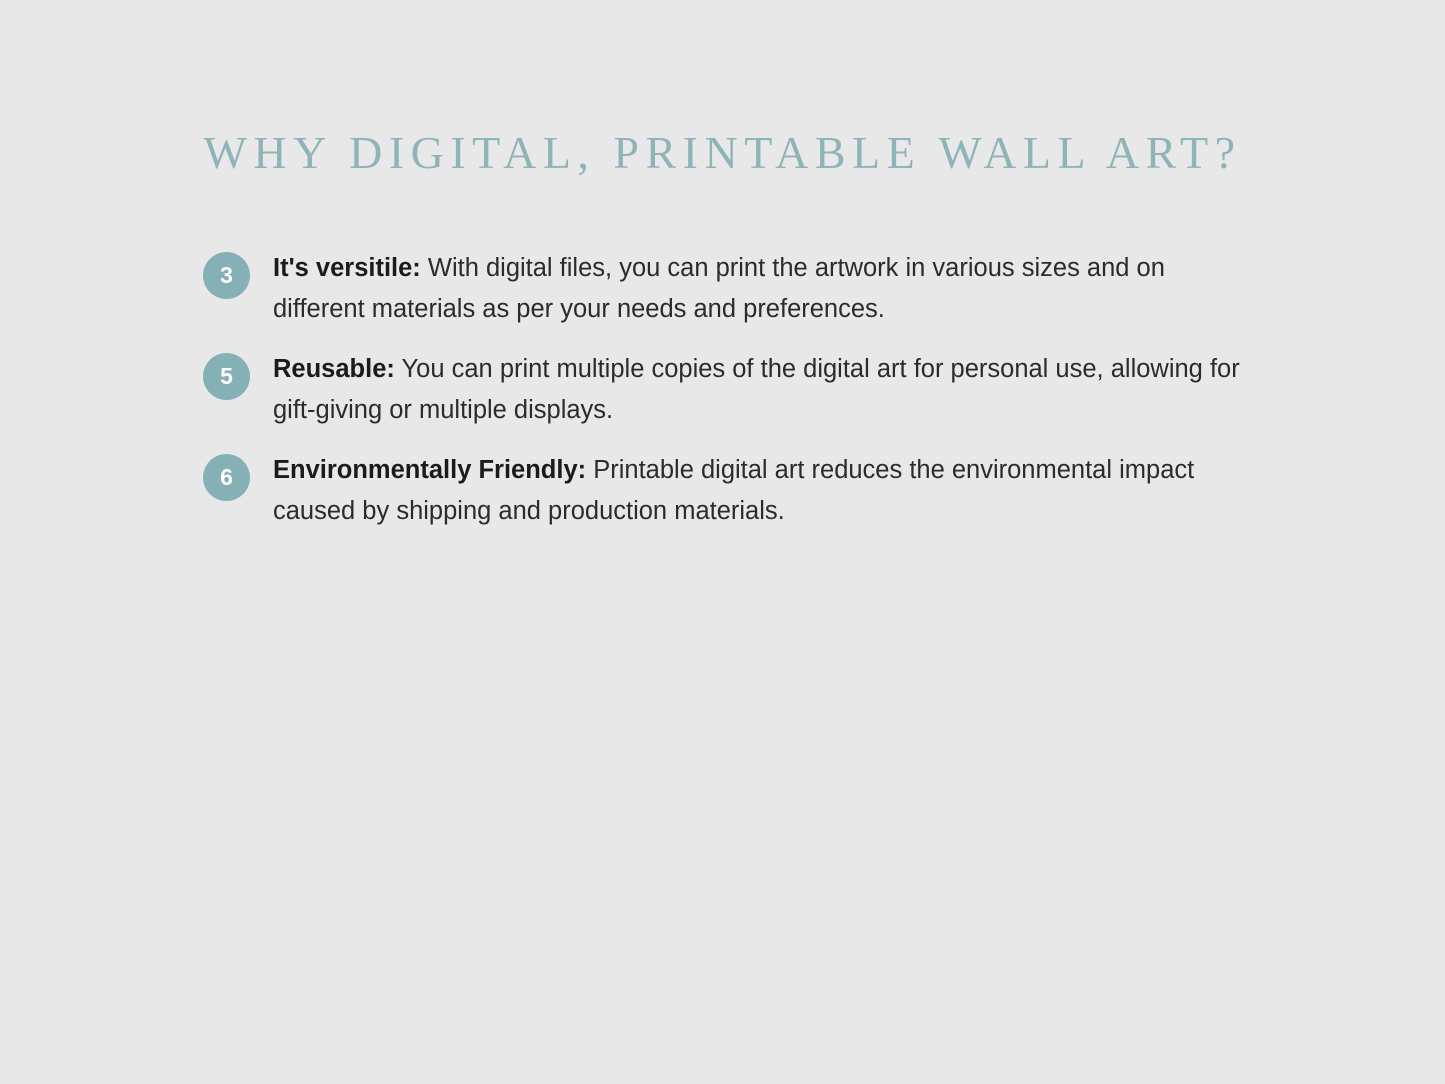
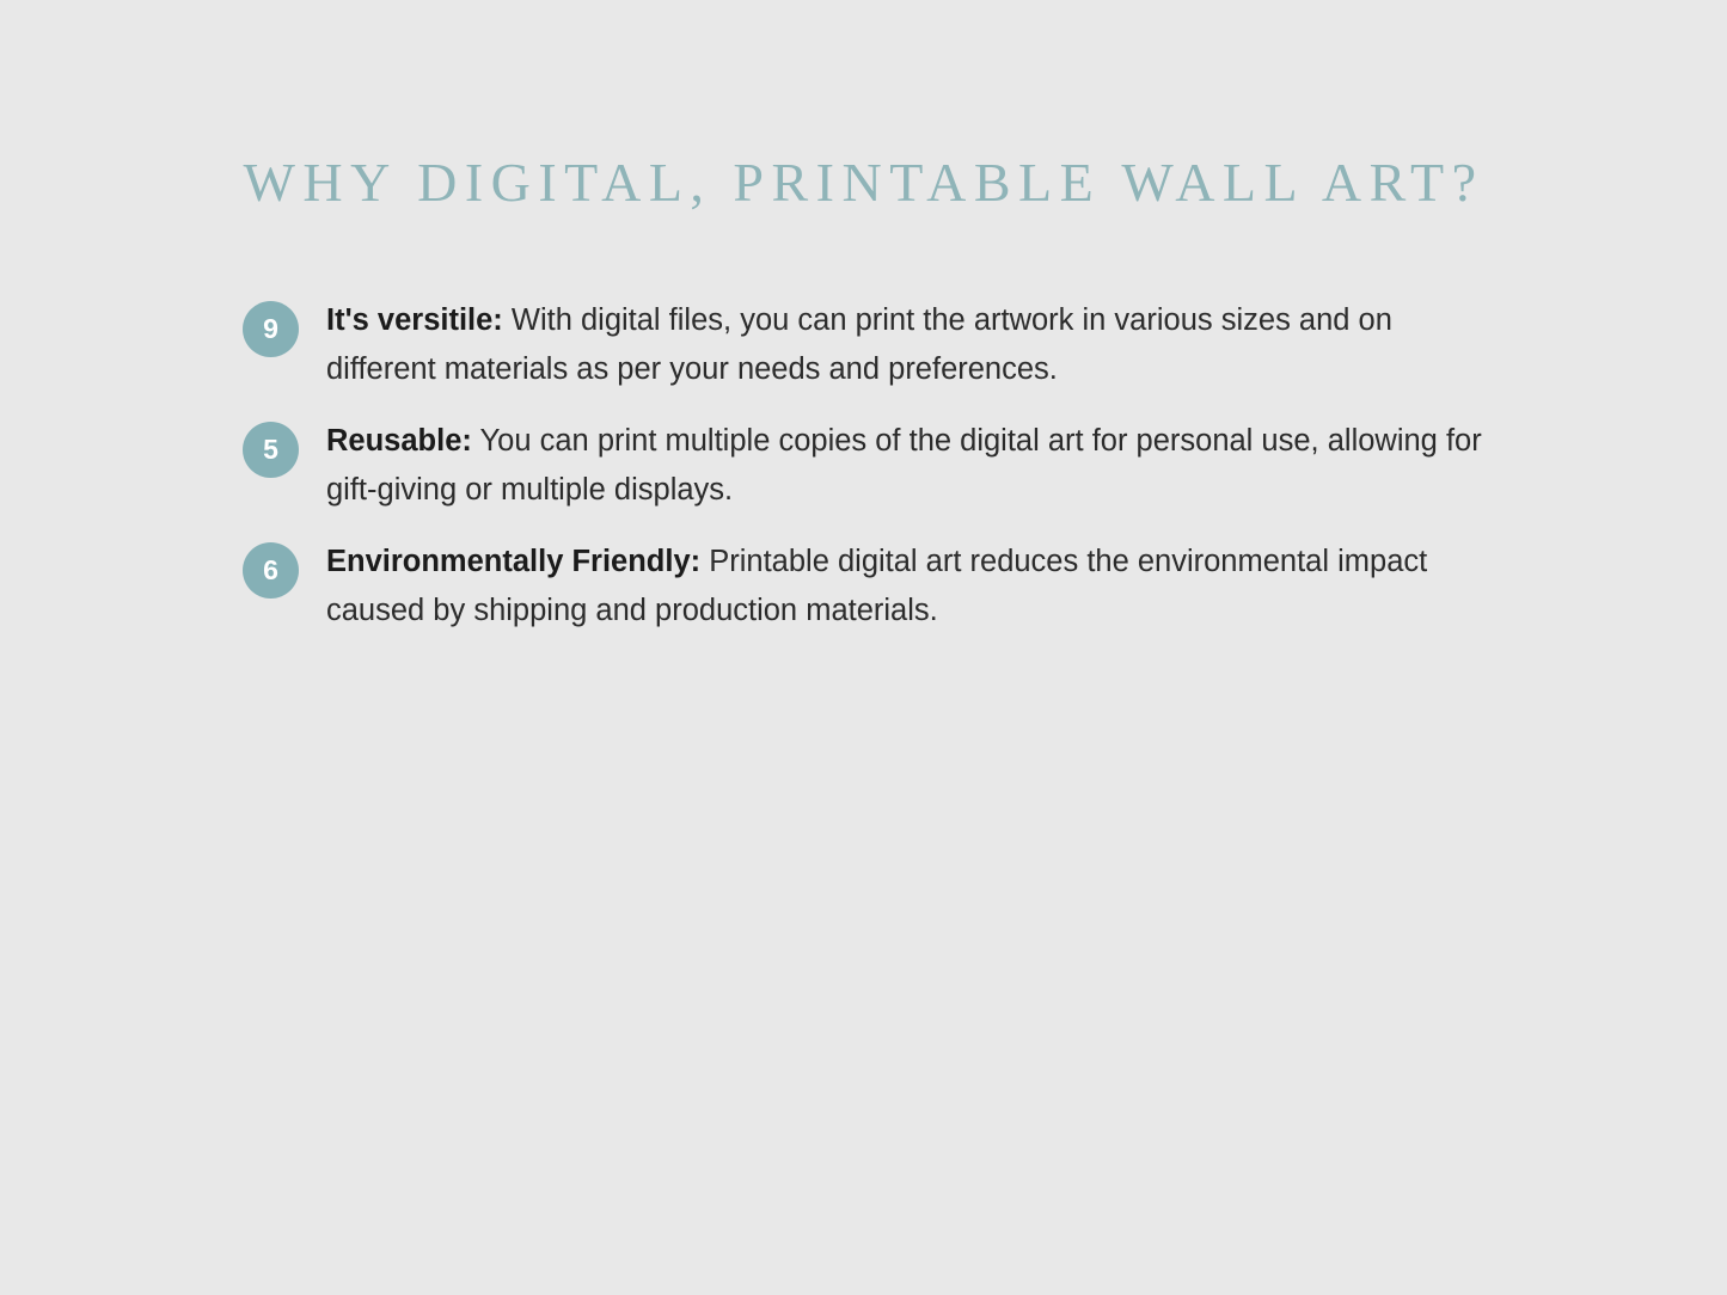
  WHY DIGITAL, PRINTABLE WALL ART?
- 3
+ 9
  It's versitile: With digital files, you can print the artwork in various sizes and on different materials as per your needs and preferences.
  5
  Reusable: You can print multiple copies of the digital art for personal use, allowing for gift-giving or multiple displays.
  6
  Environmentally Friendly: Printable digital art reduces the environmental impact caused by shipping and production materials.
